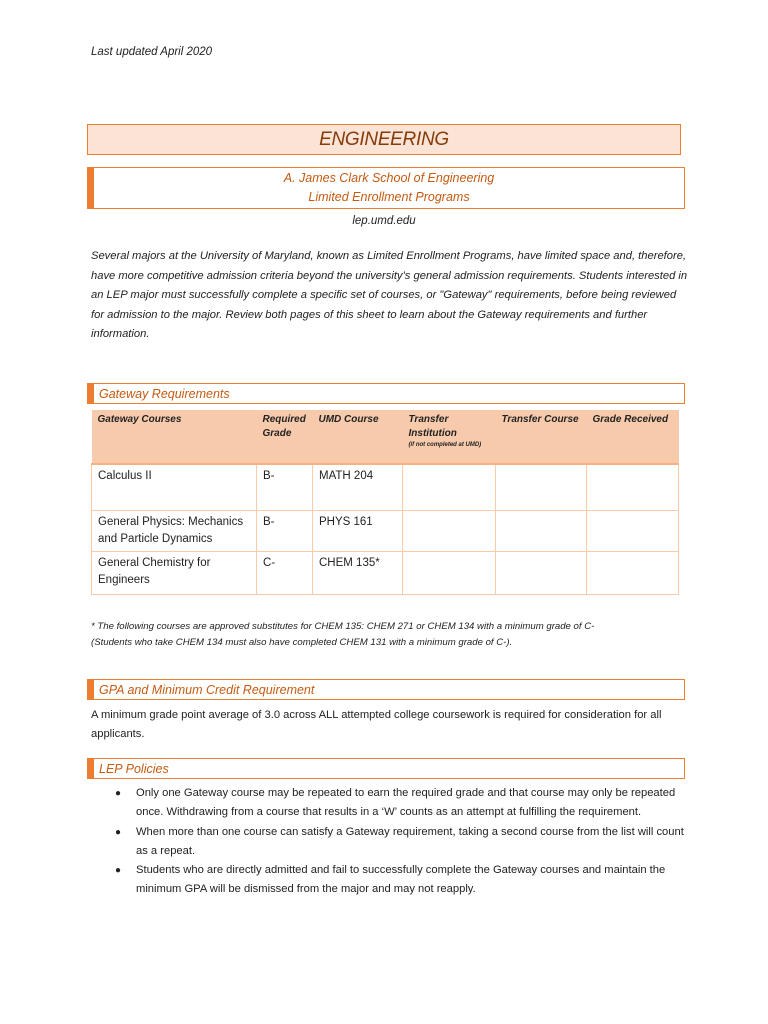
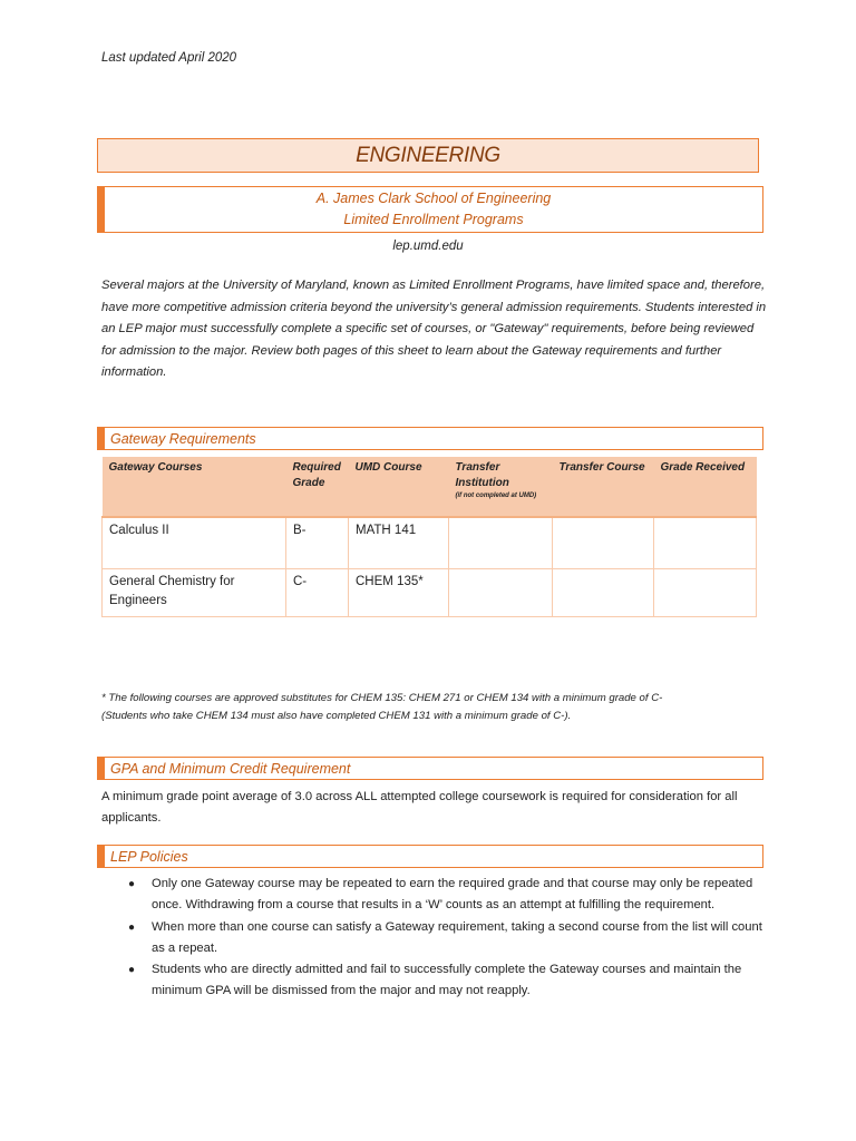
  Last updated April 2020
  ENGINEERING
  A. James Clark School of Engineering
  Limited Enrollment Programs
  lep.umd.edu
  Several majors at the University of Maryland, known as Limited Enrollment Programs, have limited space and, therefore, have more competitive admission criteria beyond the university’s general admission requirements. Students interested in an LEP major must successfully complete a specific set of courses, or "Gateway" requirements, before being reviewed for admission to the major. Review both pages of this sheet to learn about the Gateway requirements and further information.
  Gateway Requirements
  Gateway Courses	Required Grade	UMD Course	Transfer Institution	Transfer Course	Grade Received
- Calculus II	B-	MATH 204
+ Calculus II	B-	MATH 141
- General Physics: Mechanics and Particle Dynamics	B-	PHYS 161
  General Chemistry for Engineers	C-	CHEM 135*
  * The following courses are approved substitutes for CHEM 135: CHEM 271 or CHEM 134 with a minimum grade of C-
  (Students who take CHEM 134 must also have completed CHEM 131 with a minimum grade of C-).
  GPA and Minimum Credit Requirement
  A minimum grade point average of 3.0 across ALL attempted college coursework is required for consideration for all applicants.
  LEP Policies
  ●
  Only one Gateway course may be repeated to earn the required grade and that course may only be repeated once. Withdrawing from a course that results in a ‘W’ counts as an attempt at fulfilling the requirement.
  ●
  When more than one course can satisfy a Gateway requirement, taking a second course from the list will count as a repeat.
  ●
  Students who are directly admitted and fail to successfully complete the Gateway courses and maintain the minimum GPA will be dismissed from the major and may not reapply.
